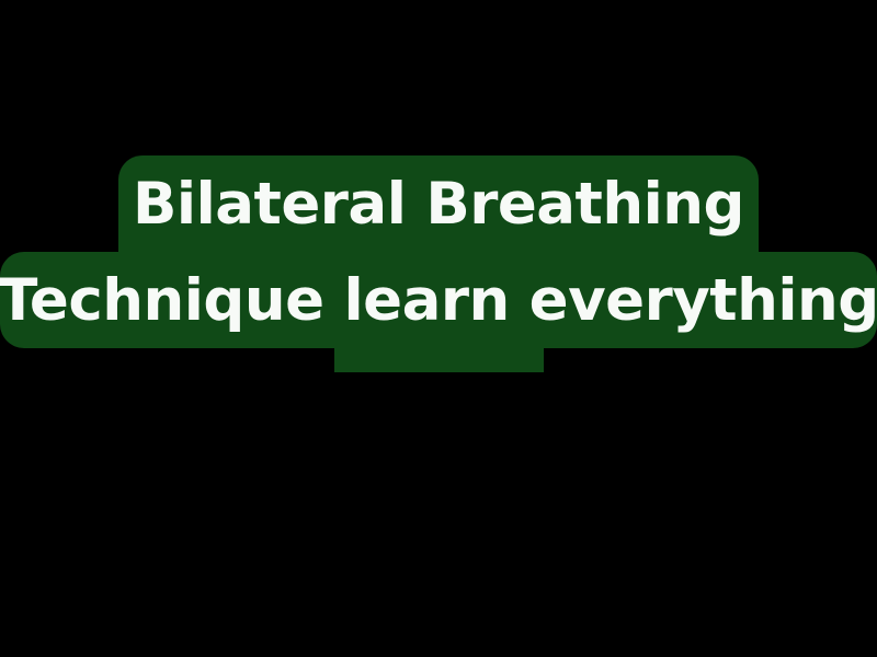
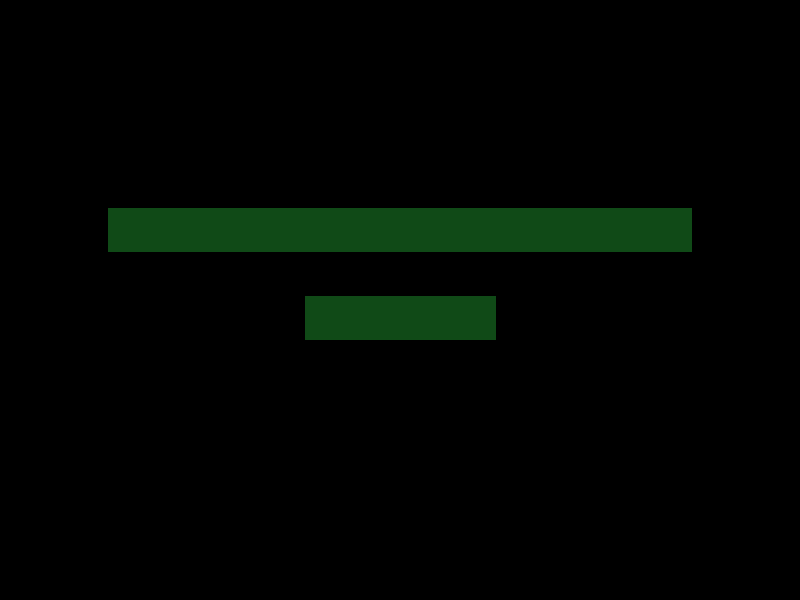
- Bilateral Breathing
- Technique learn everything
